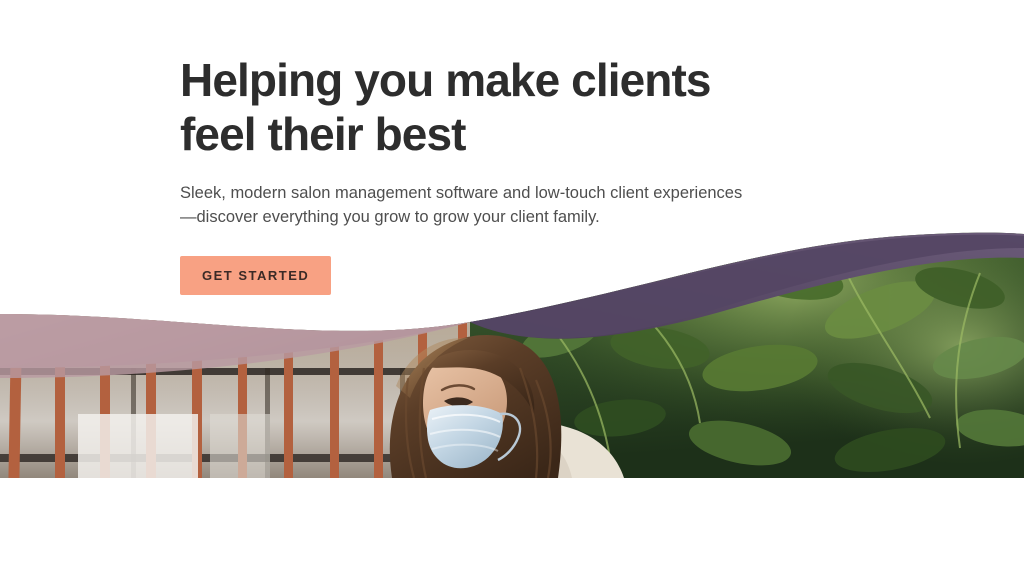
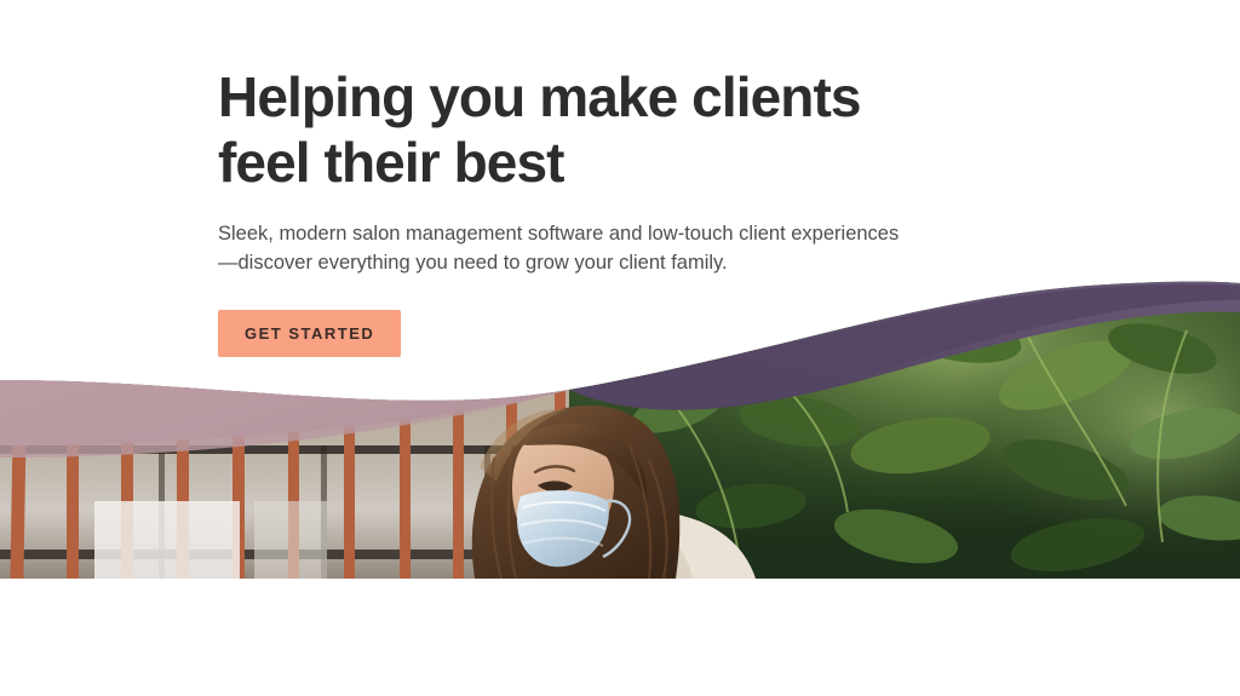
  Helping you make clients
  feel their best
- Sleek, modern salon management software and low-touch client experiences—discover everything you grow to grow your client family.
+ Sleek, modern salon management software and low-touch client experiences—discover everything you need to grow your client family.
  GET STARTED
